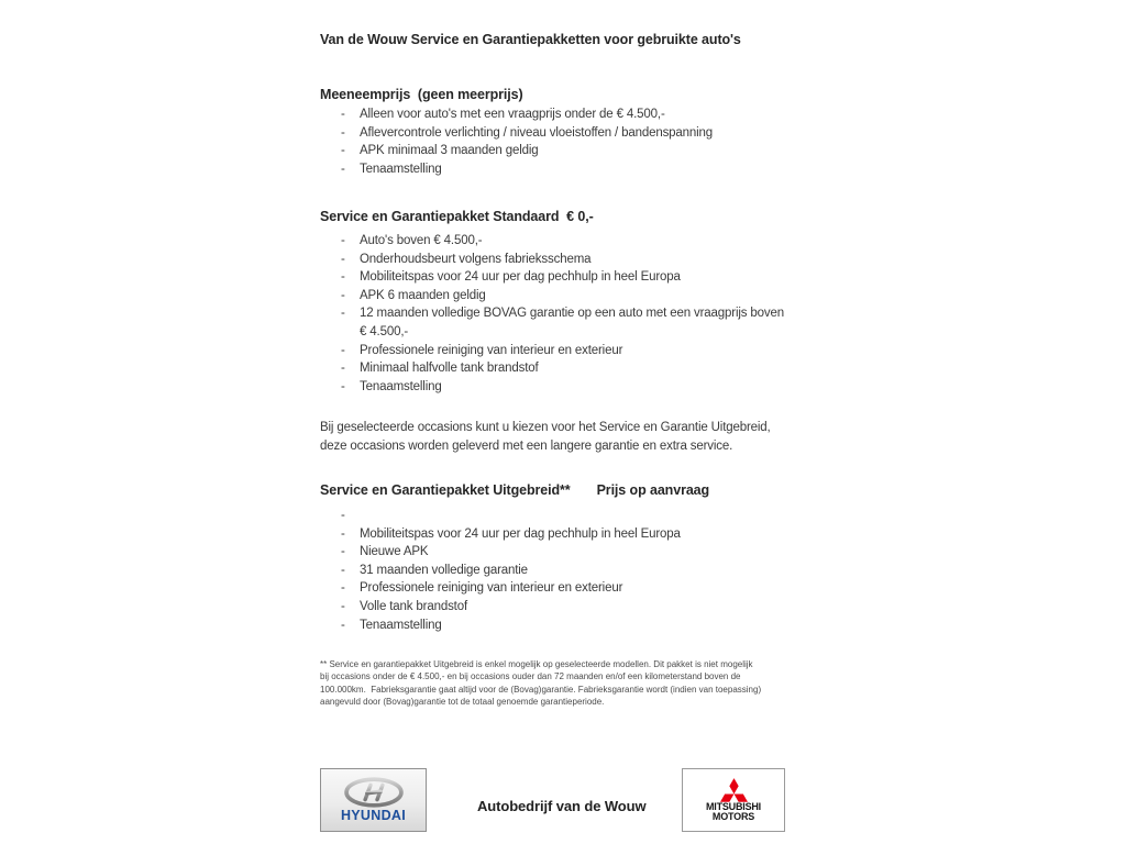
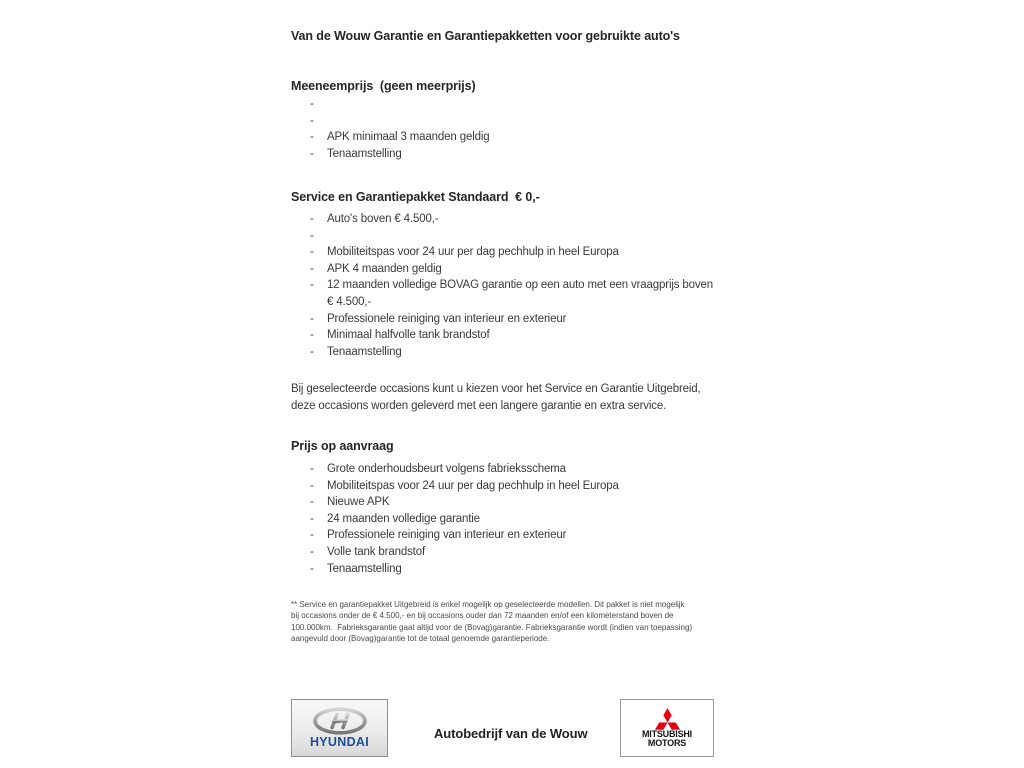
- Van de Wouw Service en Garantiepakketten voor gebruikte auto's
+ Van de Wouw Garantie en Garantiepakketten voor gebruikte auto's
  Meeneemprijs (geen meerprijs)
  -
- Alleen voor auto's met een vraagprijs onder de € 4.500,-
  -
- Aflevercontrole verlichting / niveau vloeistoffen / bandenspanning
  -
  APK minimaal 3 maanden geldig
  -
  Tenaamstelling
  Service en Garantiepakket Standaard € 0,-
  -
  Auto's boven € 4.500,-
  -
- Onderhoudsbeurt volgens fabrieksschema
  -
  Mobiliteitspas voor 24 uur per dag pechhulp in heel Europa
  -
- APK 6 maanden geldig
+ APK 4 maanden geldig
  -
  12 maanden volledige BOVAG garantie op een auto met een vraagprijs boven
  € 4.500,-
  -
  Professionele reiniging van interieur en exterieur
  -
  Minimaal halfvolle tank brandstof
  -
  Tenaamstelling
  Bij geselecteerde occasions kunt u kiezen voor het Service en Garantie Uitgebreid,
  deze occasions worden geleverd met een langere garantie en extra service.
- Service en Garantiepakket Uitgebreid**
  Prijs op aanvraag
  -
+ Grote onderhoudsbeurt volgens fabrieksschema
  -
  Mobiliteitspas voor 24 uur per dag pechhulp in heel Europa
  -
  Nieuwe APK
  -
- 31 maanden volledige garantie
+ 24 maanden volledige garantie
  -
  Professionele reiniging van interieur en exterieur
  -
  Volle tank brandstof
  -
  Tenaamstelling
  ** Service en garantiepakket Uitgebreid is enkel mogelijk op geselecteerde modellen. Dit pakket is niet mogelijk
  bij occasions onder de € 4.500,- en bij occasions ouder dan 72 maanden en/of een kilometerstand boven de
  100.000km. Fabrieksgarantie gaat altijd voor de (Bovag)garantie. Fabrieksgarantie wordt (indien van toepassing)
  aangevuld door (Bovag)garantie tot de totaal genoemde garantieperiode.
  HYUNDAI
  Autobedrijf van de Wouw
  MITSUBISHI
  MOTORS
